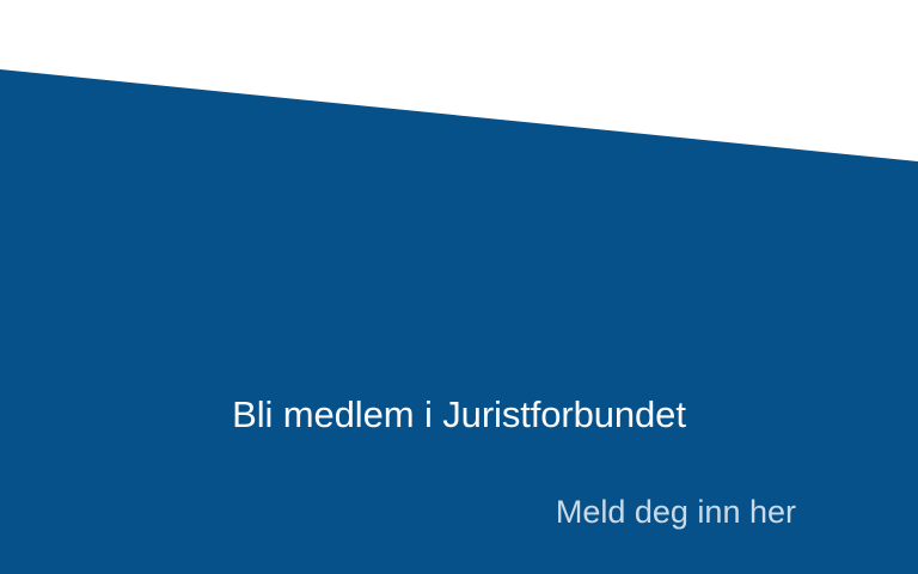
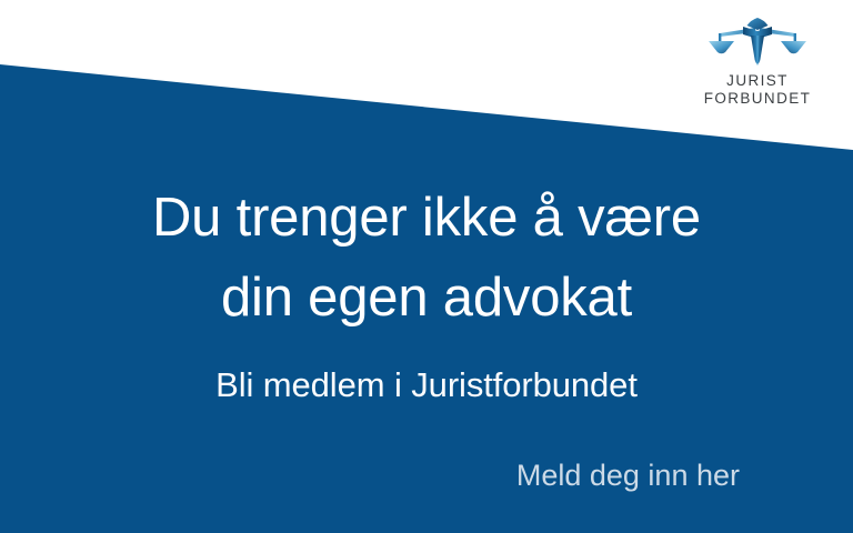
+ JURIST
+ FORBUNDET
+ Du trenger ikke å være
+ din egen advokat
  Bli medlem i Juristforbundet
  Meld deg inn her
